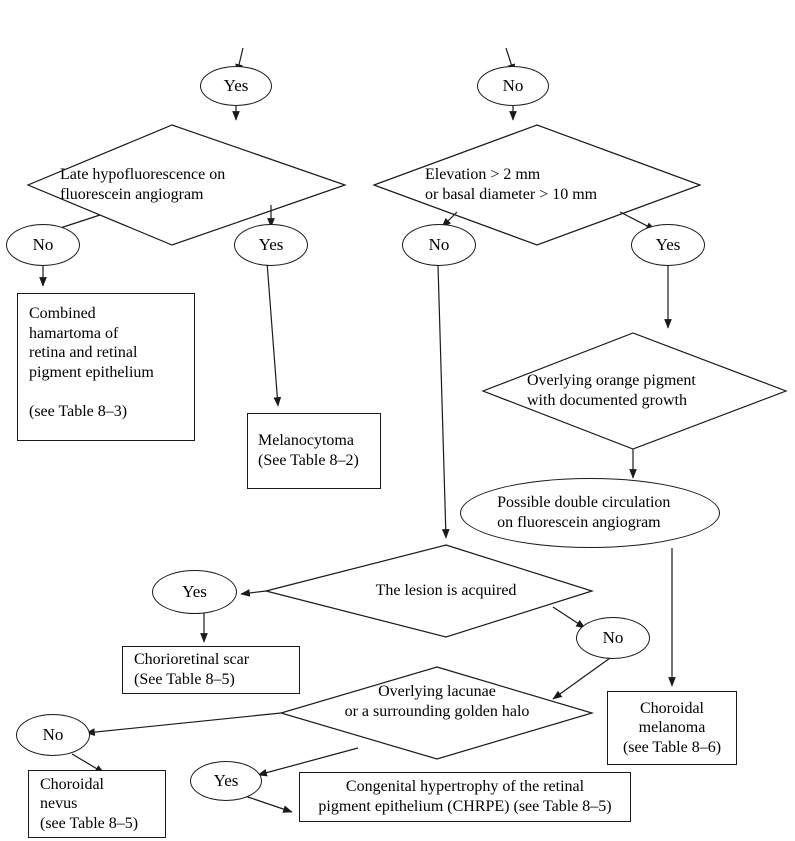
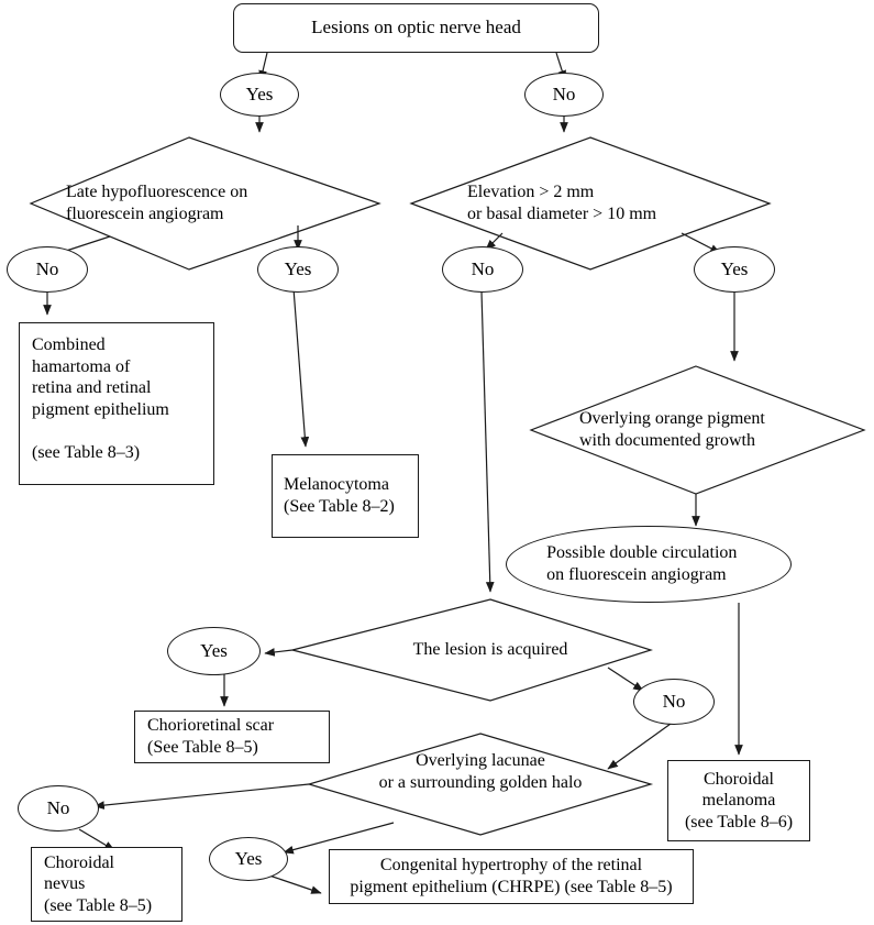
+ Lesions on optic nerve head
  Yes
  No
  Late hypofluorescence on
  fluorescein angiogram
  Elevation > 2 mm
  or basal diameter > 10 mm
  No
  Yes
  No
  Yes
  Combined
  hamartoma of
  retina and retinal
  pigment epithelium
  (see Table 8–3)
  Melanocytoma
  (See Table 8–2)
  Overlying orange pigment
  with documented growth
  Possible double circulation
  on fluorescein angiogram
  The lesion is acquired
  Yes
  No
  Chorioretinal scar
  (See Table 8–5)
  Choroidal
  melanoma
  (see Table 8–6)
  Overlying lacunae
  or a surrounding golden halo
  No
  Yes
  Choroidal
  nevus
  (see Table 8–5)
  Congenital hypertrophy of the retinal
  pigment epithelium (CHRPE) (see Table 8–5)
